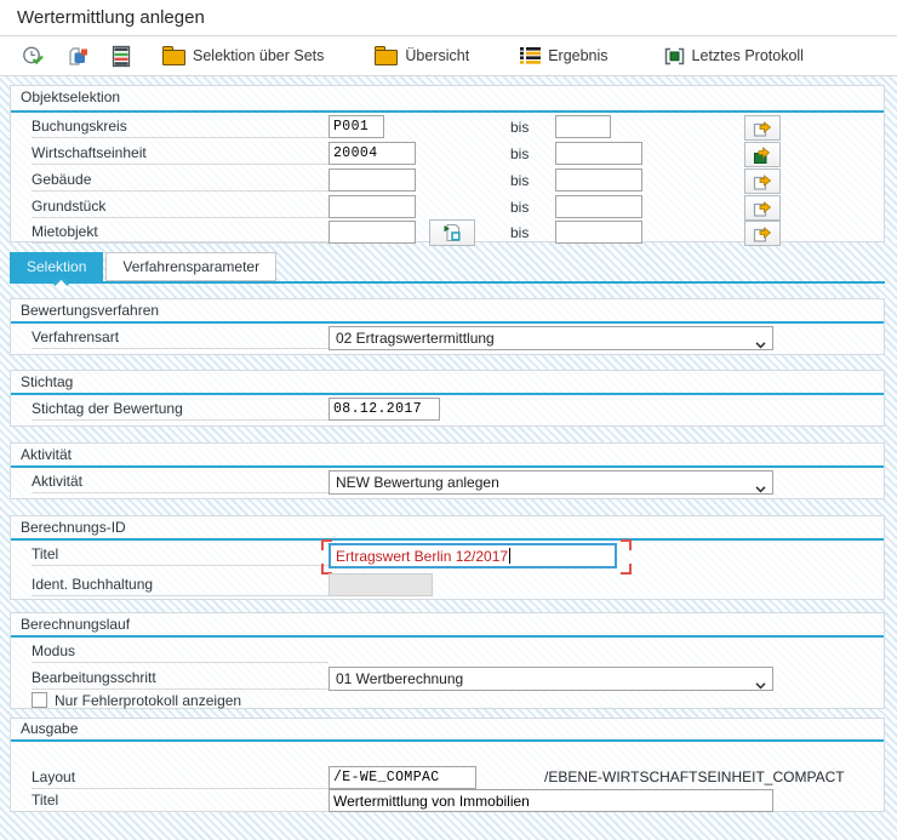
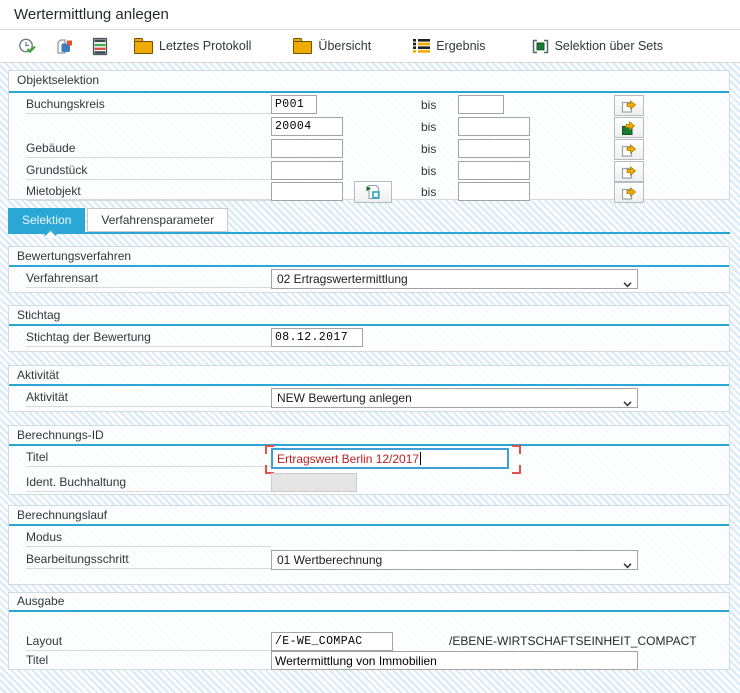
  Wertermittlung anlegen
- Selektion über Sets
+ Letztes Protokoll
  Übersicht
  Ergebnis
- Letztes Protokoll
+ Selektion über Sets
  Objektselektion
  Buchungskreis
  P001
  bis
- Wirtschaftseinheit
  20004
  bis
  Gebäude
  bis
  Grundstück
  bis
  Mietobjekt
  bis
  Selektion
  Verfahrensparameter
  Bewertungsverfahren
  Verfahrensart
  02 Ertragswertermittlung
  Stichtag
  Stichtag der Bewertung
  08.12.2017
  Aktivität
  Aktivität
  NEW Bewertung anlegen
  Berechnungs-ID
  Titel
  Ertragswert Berlin 12/2017
  Ident. Buchhaltung
  Berechnungslauf
  Modus
  Bearbeitungsschritt
  01 Wertberechnung
- Nur Fehlerprotokoll anzeigen
  Ausgabe
  Layout
  /E-WE_COMPAC
  /EBENE-WIRTSCHAFTSEINHEIT_COMPACT
  Titel
  Wertermittlung von Immobilien
